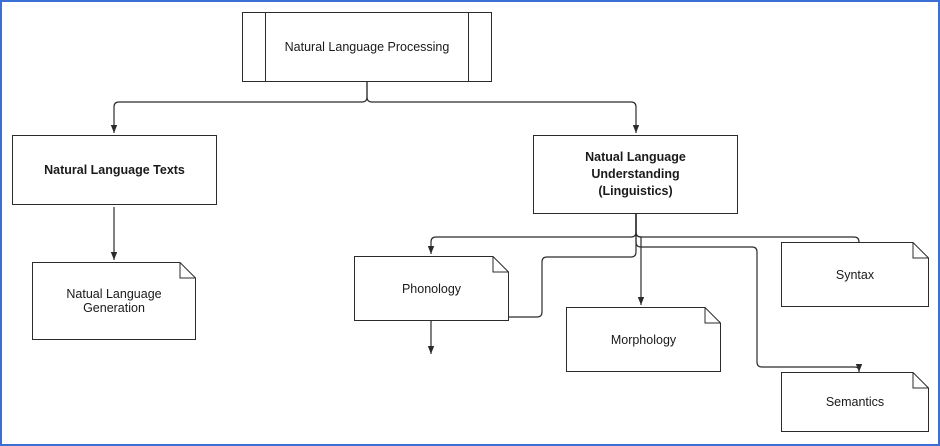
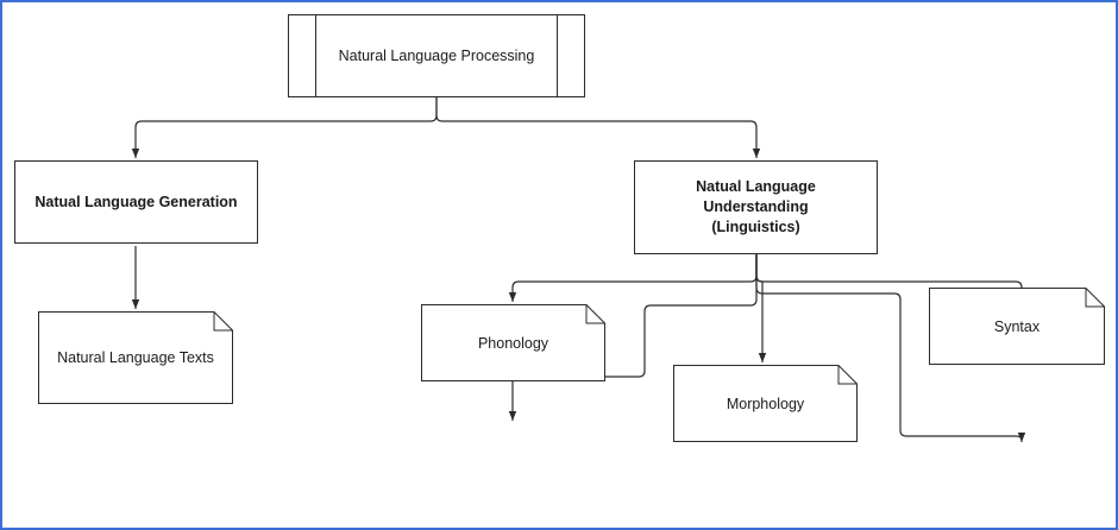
  Natural Language Processing
- Natural Language Texts
+ Natual Language Generation
  Natual Language Understanding
  (Linguistics)
- Natual Language Generation
+ Natural Language Texts
  Phonology
  Morphology
  Syntax
- Semantics
